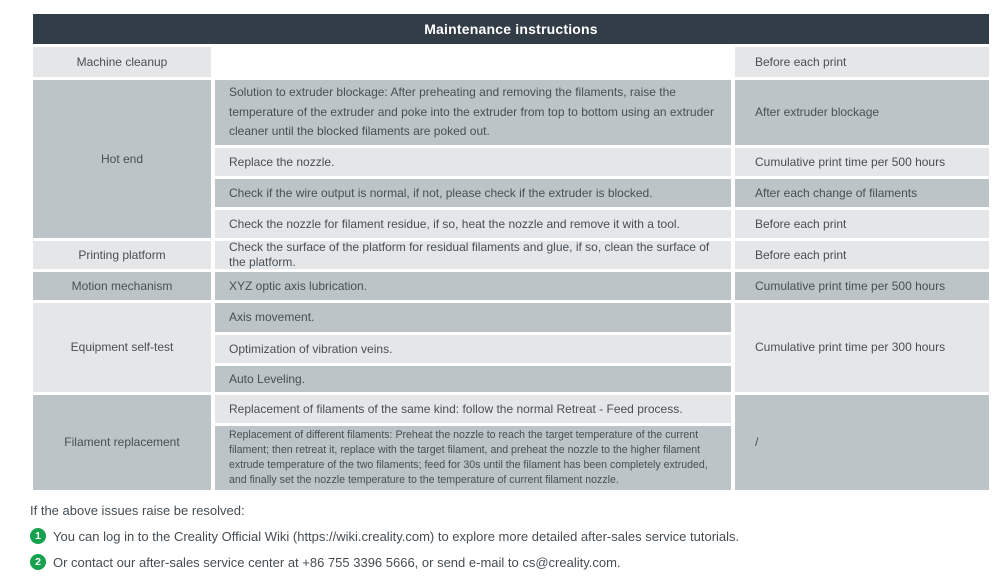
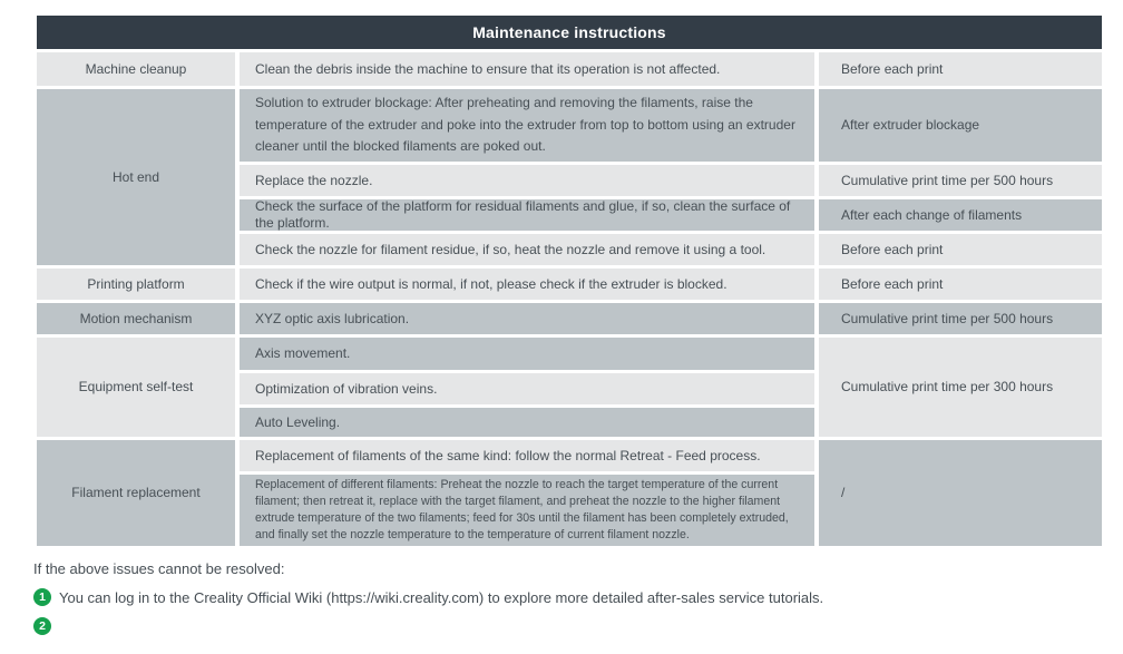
  Maintenance instructions
  Machine cleanup
+ Clean the debris inside the machine to ensure that its operation is not affected.
  Before each print
  Hot end
  Solution to extruder blockage: After preheating and removing the filaments, raise the temperature of the extruder and poke into the extruder from top to bottom using an extruder cleaner until the blocked filaments are poked out.
  After extruder blockage
  Replace the nozzle.
  Cumulative print time per 500 hours
- Check if the wire output is normal, if not, please check if the extruder is blocked.
+ Check the surface of the platform for residual filaments and glue, if so, clean the surface of the platform.
  After each change of filaments
- Check the nozzle for filament residue, if so, heat the nozzle and remove it with a tool.
+ Check the nozzle for filament residue, if so, heat the nozzle and remove it using a tool.
  Before each print
  Printing platform
- Check the surface of the platform for residual filaments and glue, if so, clean the surface of the platform.
+ Check if the wire output is normal, if not, please check if the extruder is blocked.
  Before each print
  Motion mechanism
  XYZ optic axis lubrication.
  Cumulative print time per 500 hours
  Equipment self-test
  Axis movement.
  Optimization of vibration veins.
  Auto Leveling.
  Cumulative print time per 300 hours
  Filament replacement
  Replacement of filaments of the same kind: follow the normal Retreat - Feed process.
  Replacement of different filaments: Preheat the nozzle to reach the target temperature of the current filament; then retreat it, replace with the target filament, and preheat the nozzle to the higher filament extrude temperature of the two filaments; feed for 30s until the filament has been completely extruded, and finally set the nozzle temperature to the temperature of current filament nozzle.
  /
- If the above issues raise be resolved:
+ If the above issues cannot be resolved:
  1
  You can log in to the Creality Official Wiki (https://wiki.creality.com) to explore more detailed after-sales service tutorials.
  2
- Or contact our after-sales service center at +86 755 3396 5666, or send e-mail to cs@creality.com.
